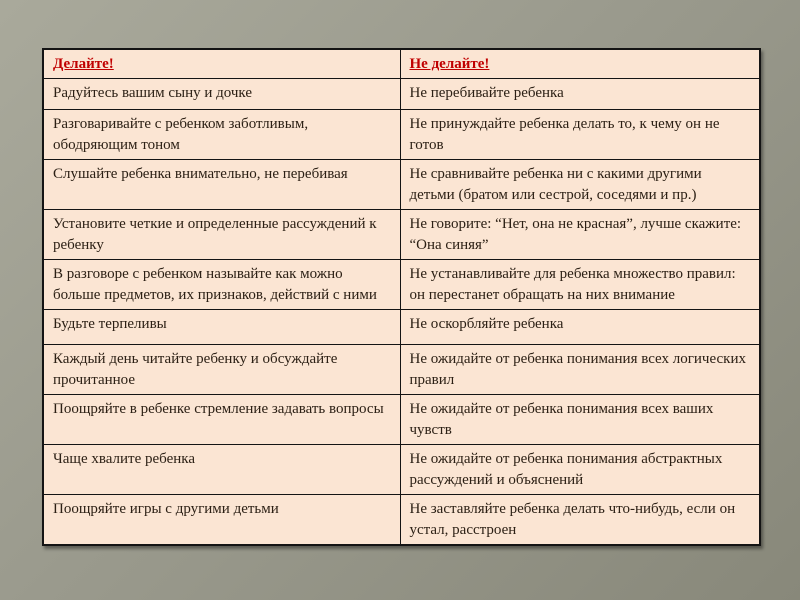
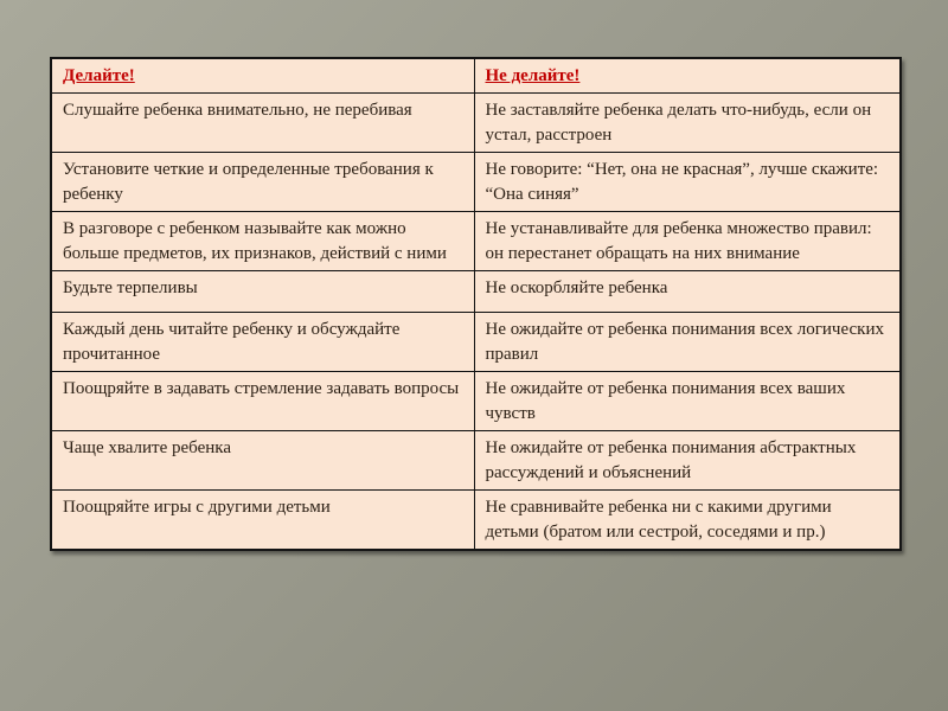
  Делайте!	Не делайте!
- Радуйтесь вашим сыну и дочке	Не перебивайте ребенка
- Разговаривайте с ребенком заботливым, ободряющим тоном	Не принуждайте ребенка делать то, к чему он не готов
- Слушайте ребенка внимательно, не перебивая	Не сравнивайте ребенка ни с какими другими детьми (братом или сестрой, соседями и пр.)
+ Слушайте ребенка внимательно, не перебивая	Не заставляйте ребенка делать что-нибудь, если он устал, расстроен
- Установите четкие и определенные рассуждений к ребенку	Не говорите: “Нет, она не красная”, лучше скажите: “Она синяя”
+ Установите четкие и определенные требования к ребенку	Не говорите: “Нет, она не красная”, лучше скажите: “Она синяя”
  В разговоре с ребенком называйте как можно больше предметов, их признаков, действий с ними	Не устанавливайте для ребенка множество правил: он перестанет обращать на них внимание
  Будьте терпеливы	Не оскорбляйте ребенка
  Каждый день читайте ребенку и обсуждайте прочитанное	Не ожидайте от ребенка понимания всех логических правил
- Поощряйте в ребенке стремление задавать вопросы	Не ожидайте от ребенка понимания всех ваших чувств
+ Поощряйте в задавать стремление задавать вопросы	Не ожидайте от ребенка понимания всех ваших чувств
  Чаще хвалите ребенка	Не ожидайте от ребенка понимания абстрактных рассуждений и объяснений
- Поощряйте игры с другими детьми	Не заставляйте ребенка делать что-нибудь, если он устал, расстроен
+ Поощряйте игры с другими детьми	Не сравнивайте ребенка ни с какими другими детьми (братом или сестрой, соседями и пр.)
